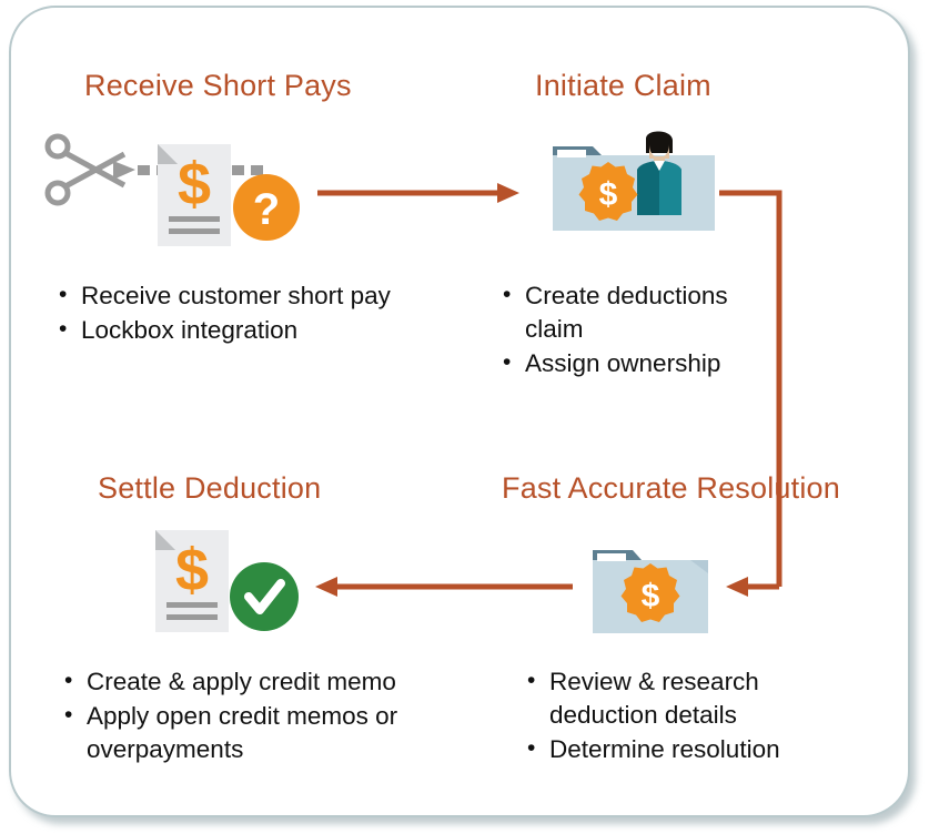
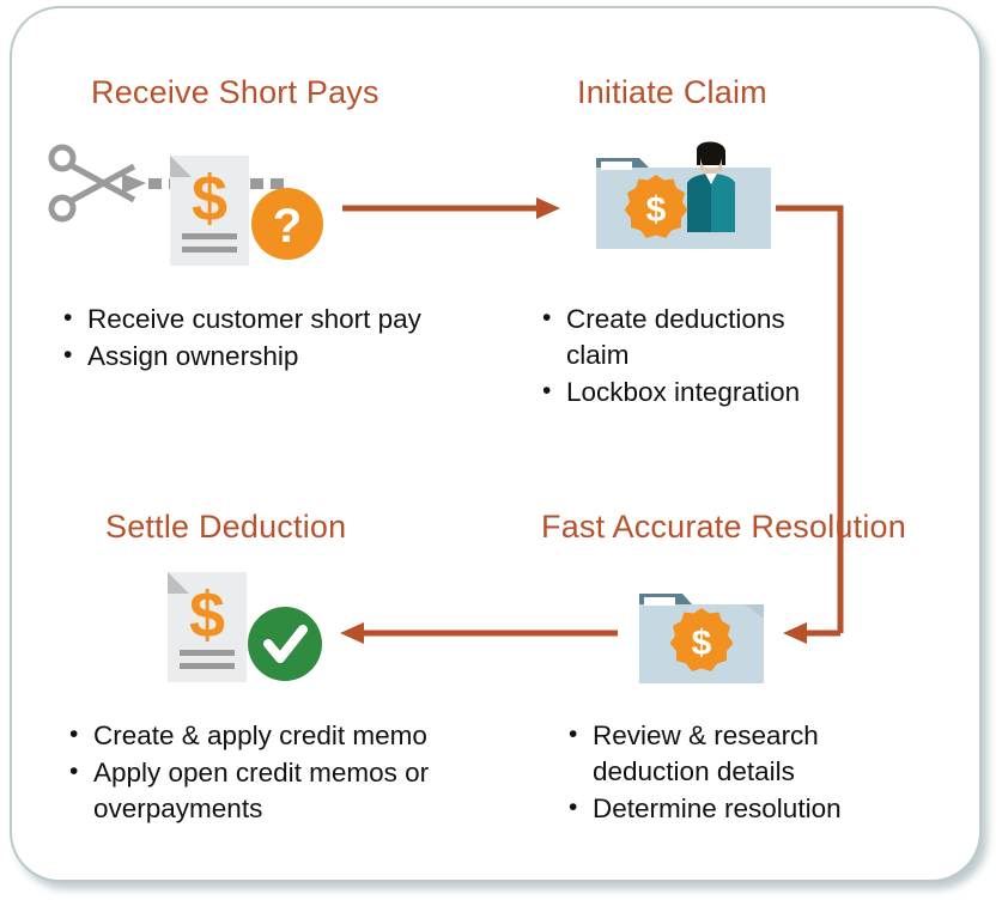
  Receive Short Pays
  $
  ?
  Receive customer short pay
- Lockbox integration
+ Assign ownership
  Initiate Claim
  $
  Create deductions claim
- Assign ownership
+ Lockbox integration
  Settle Deduction
  $
  Create & apply credit memo
  Apply open credit memos or overpayments
  Fast Accurate Resolution
  $
  Review & research deduction details
  Determine resolution
